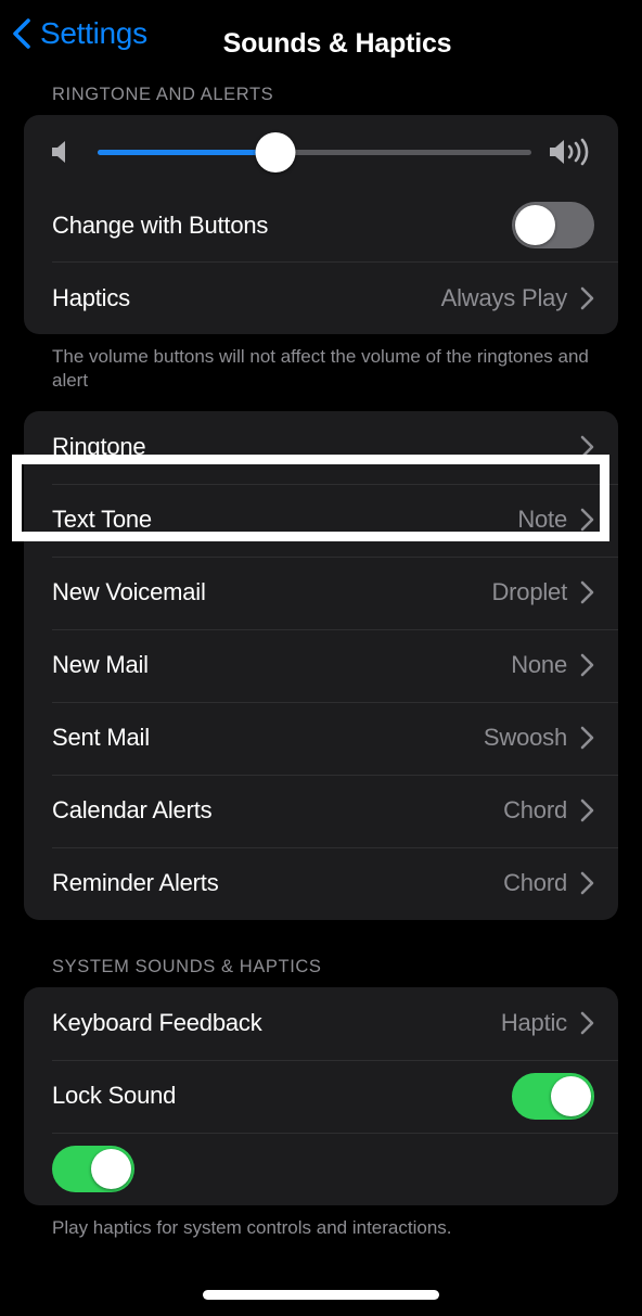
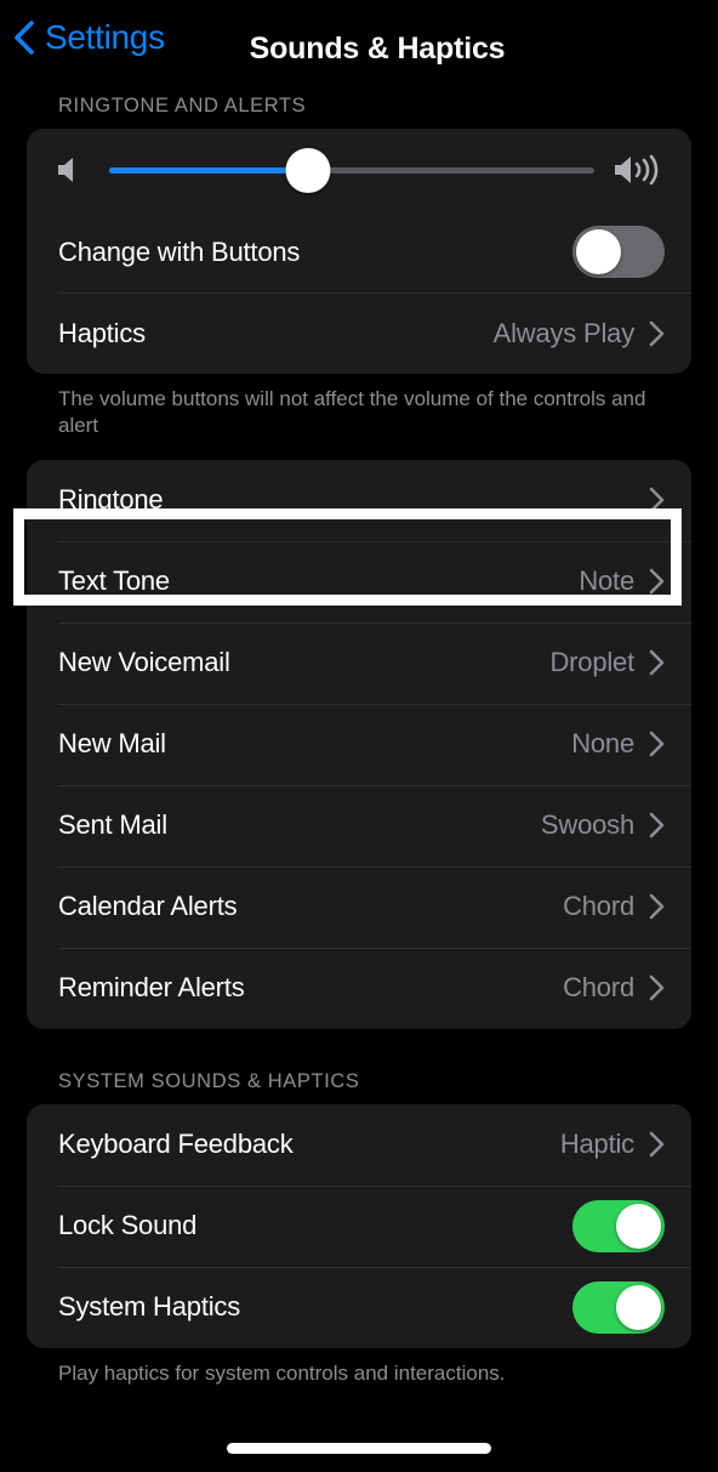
  Settings
  Sounds & Haptics
  RINGTONE AND ALERTS
  Change with Buttons
  Haptics
  Always Play
- The volume buttons will not affect the volume of the ringtones and alert
+ The volume buttons will not affect the volume of the controls and alert
  Ringtone
  Text Tone
  Note
  New Voicemail
  Droplet
  New Mail
  None
  Sent Mail
  Swoosh
  Calendar Alerts
  Chord
  Reminder Alerts
  Chord
  SYSTEM SOUNDS & HAPTICS
  Keyboard Feedback
  Haptic
  Lock Sound
+ System Haptics
  Play haptics for system controls and interactions.
